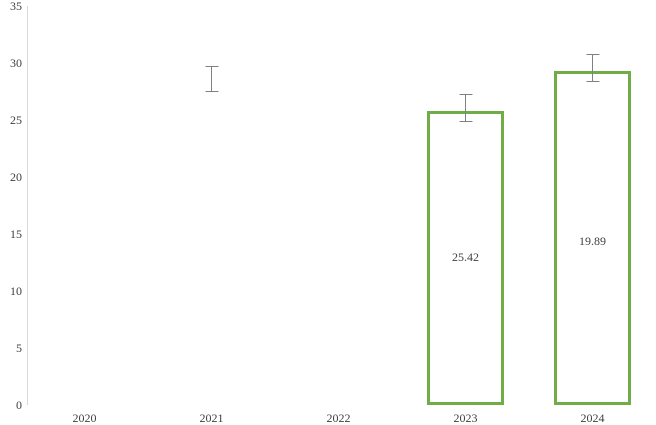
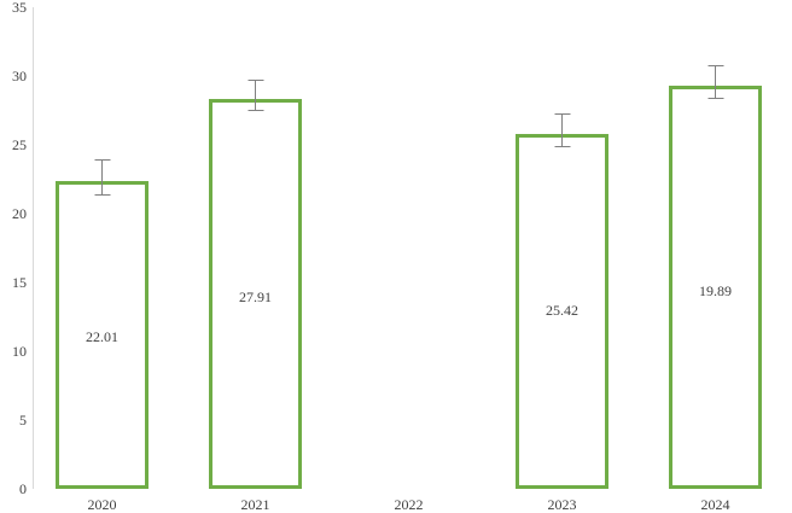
  35
  30
  25
  20
  15
  10
  5
  0
+ 22.01
+ 27.91
  25.42
  19.89
  2020
  2021
  2022
  2023
  2024
